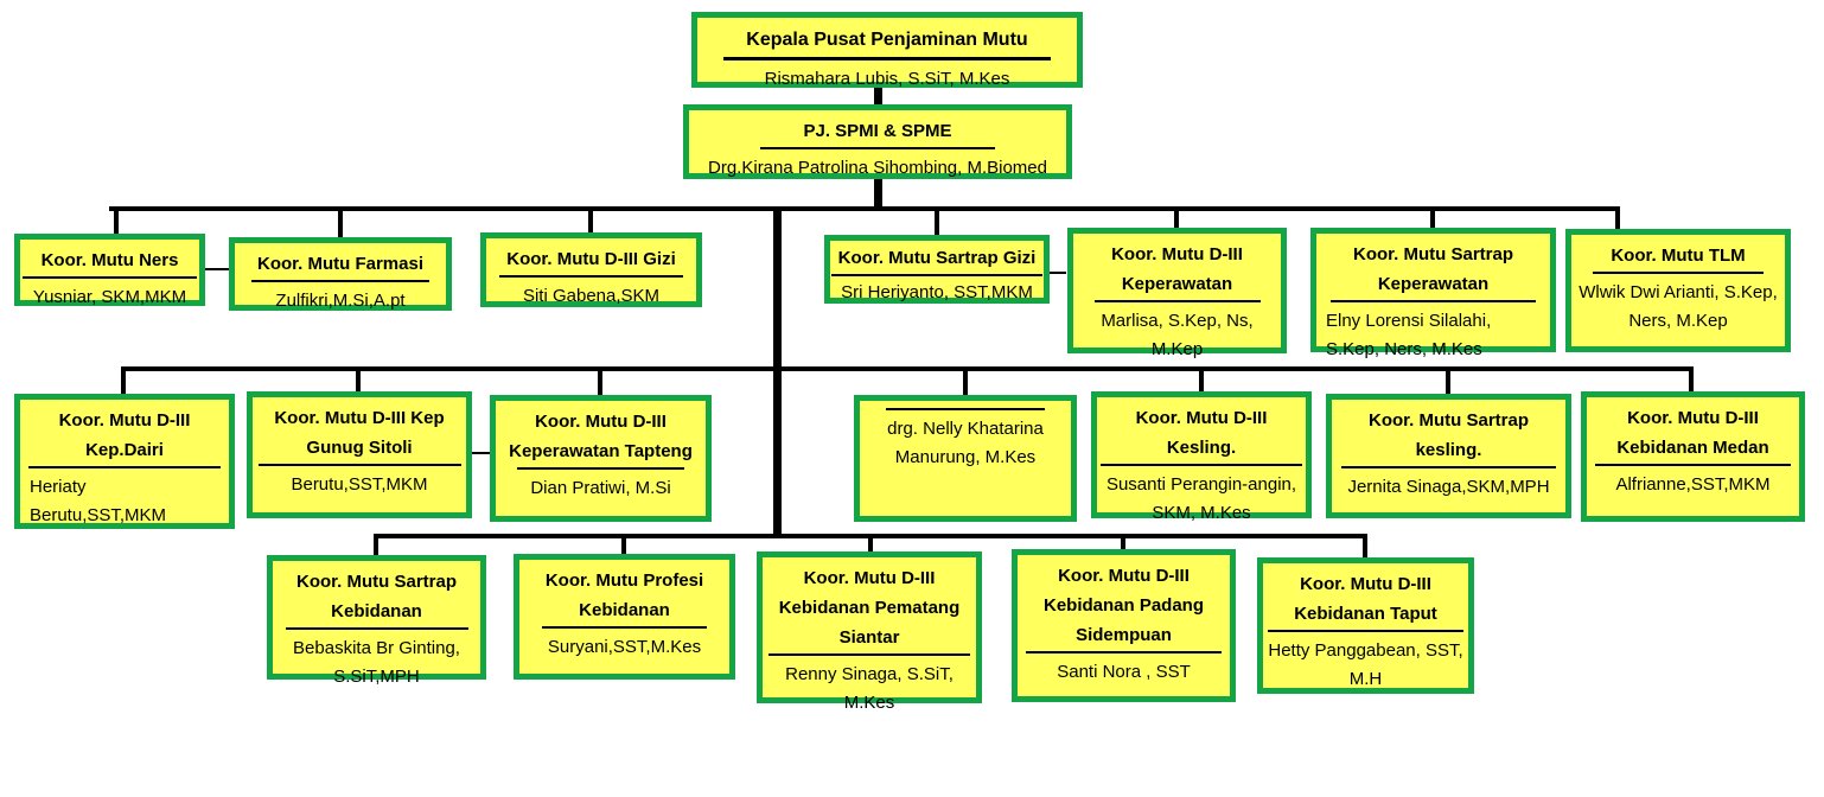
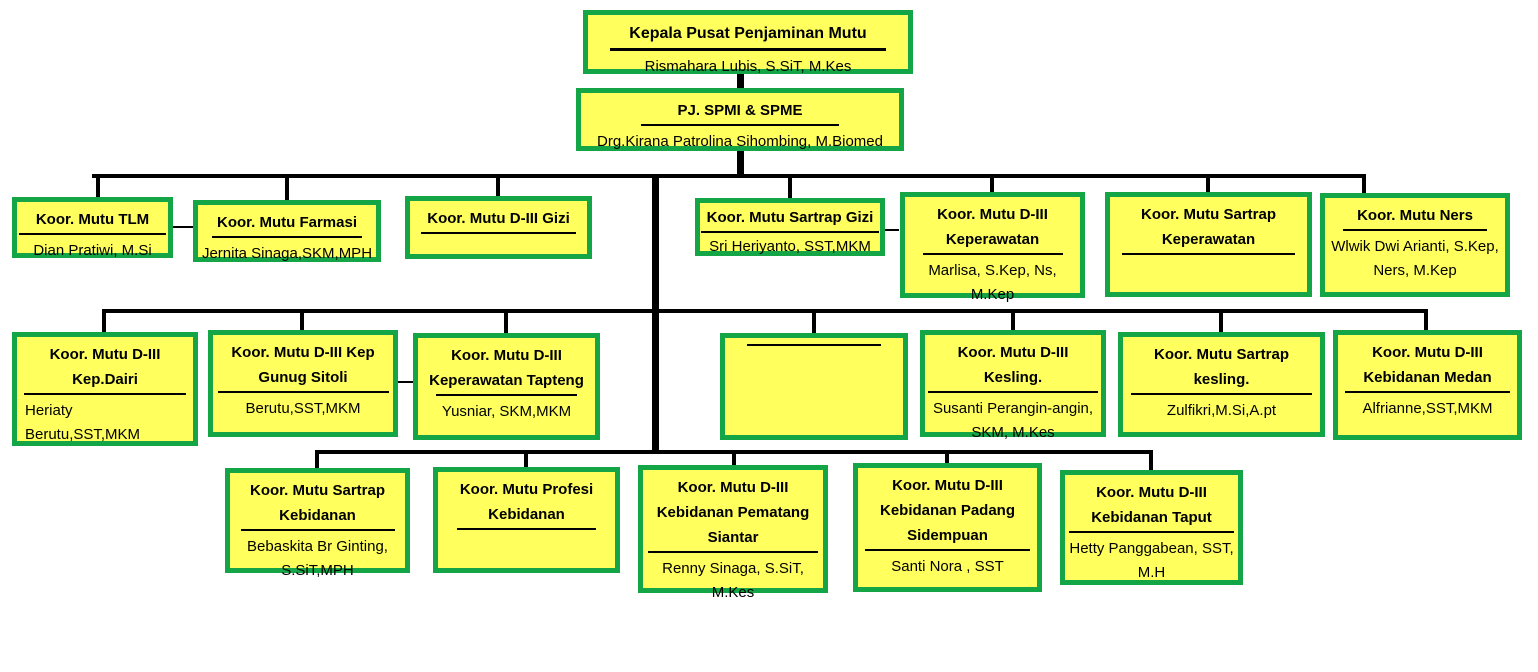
  Kepala Pusat Penjaminan Mutu
  Rismahara Lubis, S.SiT, M.Kes
  PJ. SPMI & SPME
  Drg.Kirana Patrolina Sihombing, M.Biomed
- Koor. Mutu Ners
+ Koor. Mutu TLM
- Yusniar, SKM,MKM
+ Dian Pratiwi, M.Si
  Koor. Mutu Farmasi
- Zulfikri,M.Si,A.pt
+ Jernita Sinaga,SKM,MPH
  Koor. Mutu D-III Gizi
- Siti Gabena,SKM
  Koor. Mutu Sartrap Gizi
  Sri Heriyanto, SST,MKM
  Koor. Mutu D-III
  Keperawatan
  Marlisa, S.Kep, Ns, M.Kep
  Koor. Mutu Sartrap
  Keperawatan
- Elny Lorensi Silalahi,
- S.Kep, Ners, M.Kes
- Koor. Mutu TLM
+ Koor. Mutu Ners
  Wlwik Dwi Arianti, S.Kep,
  Ners, M.Kep
  Koor. Mutu D-III
  Kep.Dairi
  Heriaty
  Berutu,SST,MKM
  Koor. Mutu D-III Kep
  Gunug Sitoli
  Berutu,SST,MKM
  Koor. Mutu D-III
  Keperawatan Tapteng
- Dian Pratiwi, M.Si
+ Yusniar, SKM,MKM
- drg. Nelly Khatarina
- Manurung, M.Kes
  Koor. Mutu D-III Kesling.
  Susanti Perangin-angin,
  SKM, M.Kes
  Koor. Mutu Sartrap kesling.
- Jernita Sinaga,SKM,MPH
+ Zulfikri,M.Si,A.pt
  Koor. Mutu D-III
  Kebidanan Medan
  Alfrianne,SST,MKM
  Koor. Mutu Sartrap
  Kebidanan
  Bebaskita Br Ginting,
  S.SiT,MPH
  Koor. Mutu Profesi
  Kebidanan
- Suryani,SST,M.Kes
  Koor. Mutu D-III
  Kebidanan Pematang
  Siantar
  Renny Sinaga, S.SiT, M.Kes
  Koor. Mutu D-III
  Kebidanan Padang
  Sidempuan
  Santi Nora , SST
  Koor. Mutu D-III
  Kebidanan Taput
  Hetty Panggabean, SST,
  M.H
